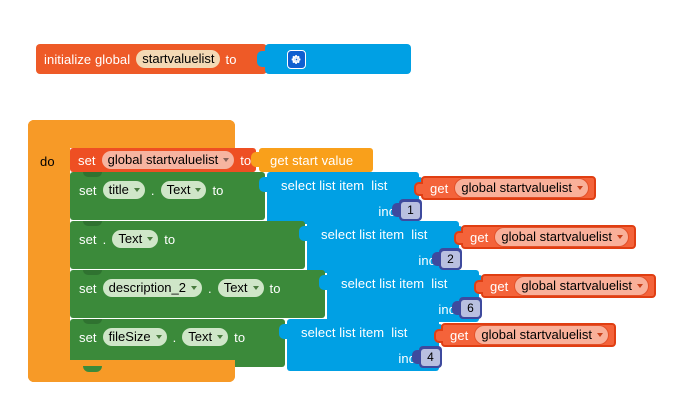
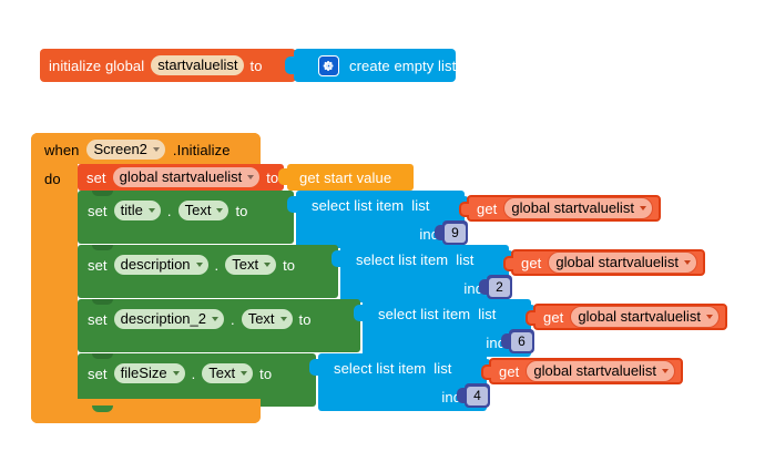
  initialize global
  startvaluelist
  to
+ create empty list
+ when
+ Screen2
+ .Initialize
  do
  set
  global startvaluelist
  to
  get start value
  set
  title
  .
  Text
  to
  select list item
  list
  get
  global startvaluelist
- 1
+ 9
  set
+ description
  .
  Text
  to
  select list item
  list
  get
  global startvaluelist
  2
  set
  description_2
  .
  Text
  to
  select list item
  list
  get
  global startvaluelist
  6
  set
  fileSize
  .
  Text
  to
  select list item
  list
  get
  global startvaluelist
  4
